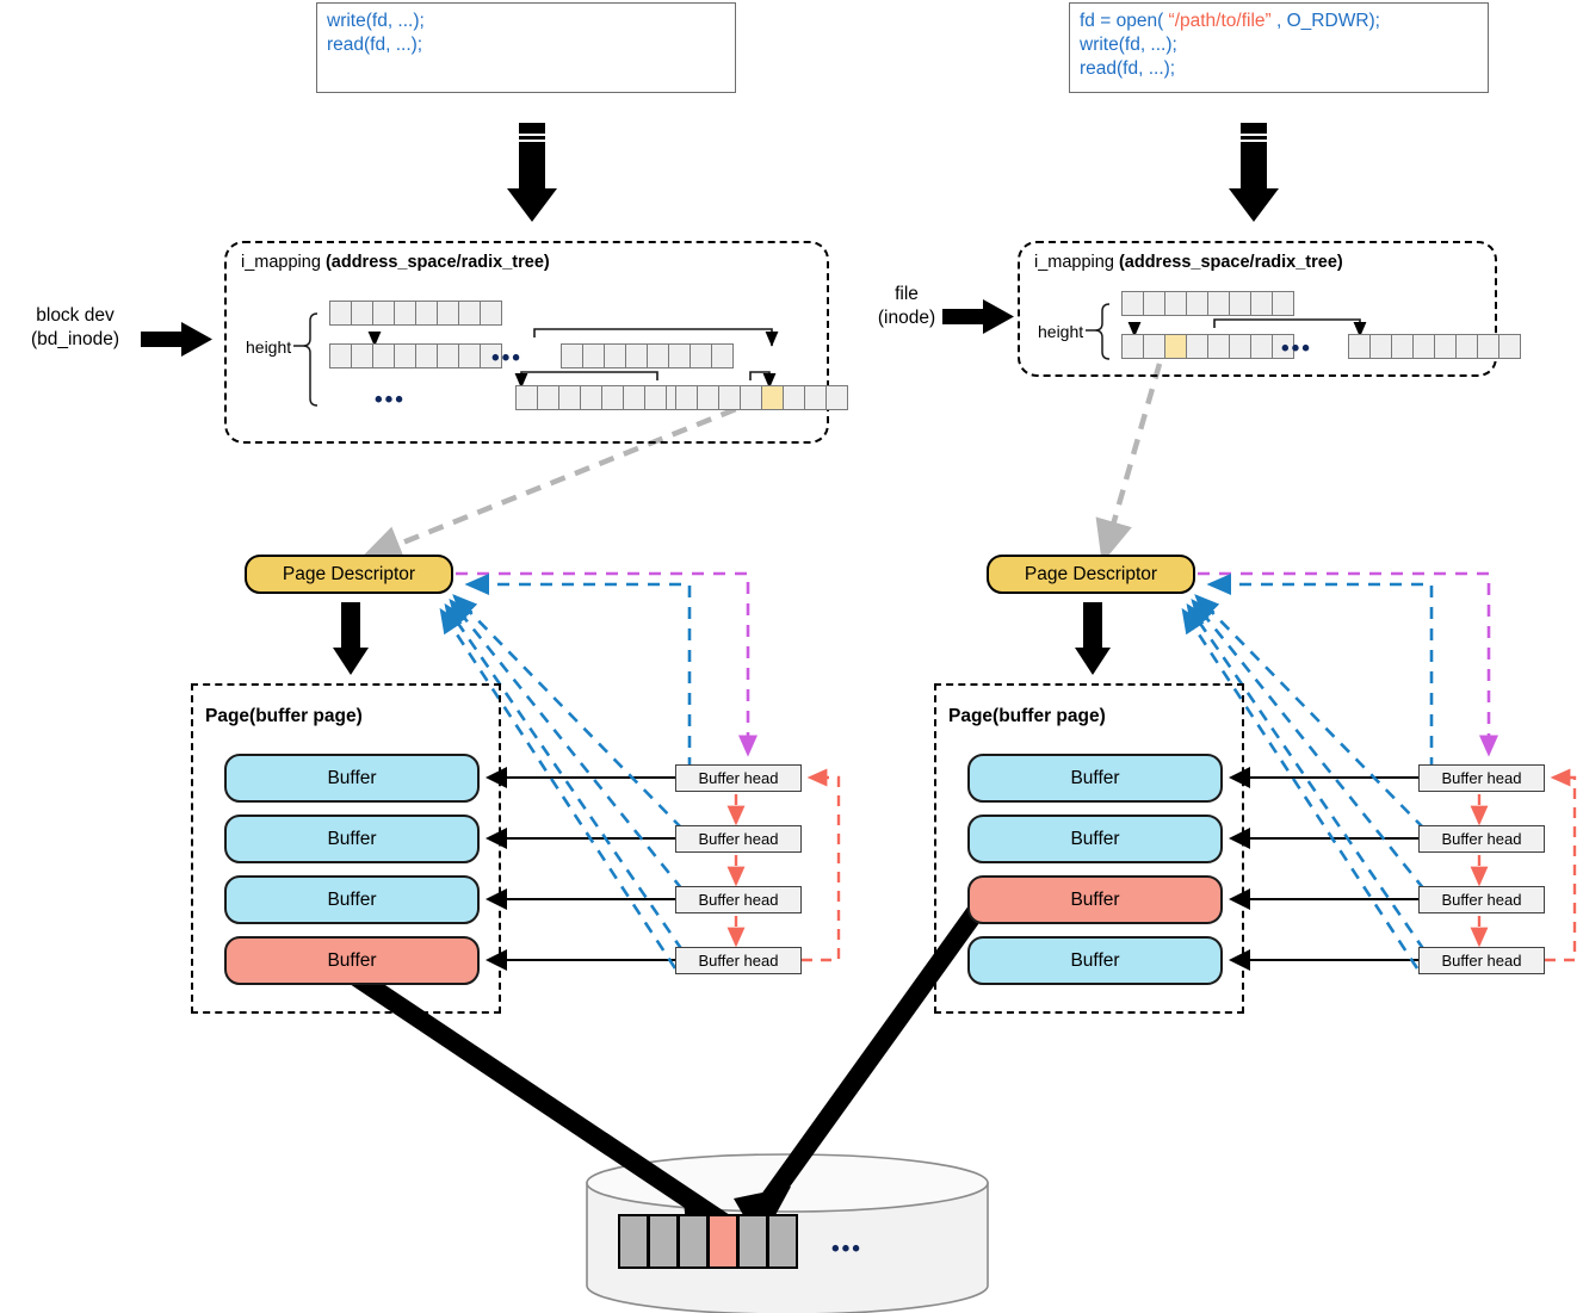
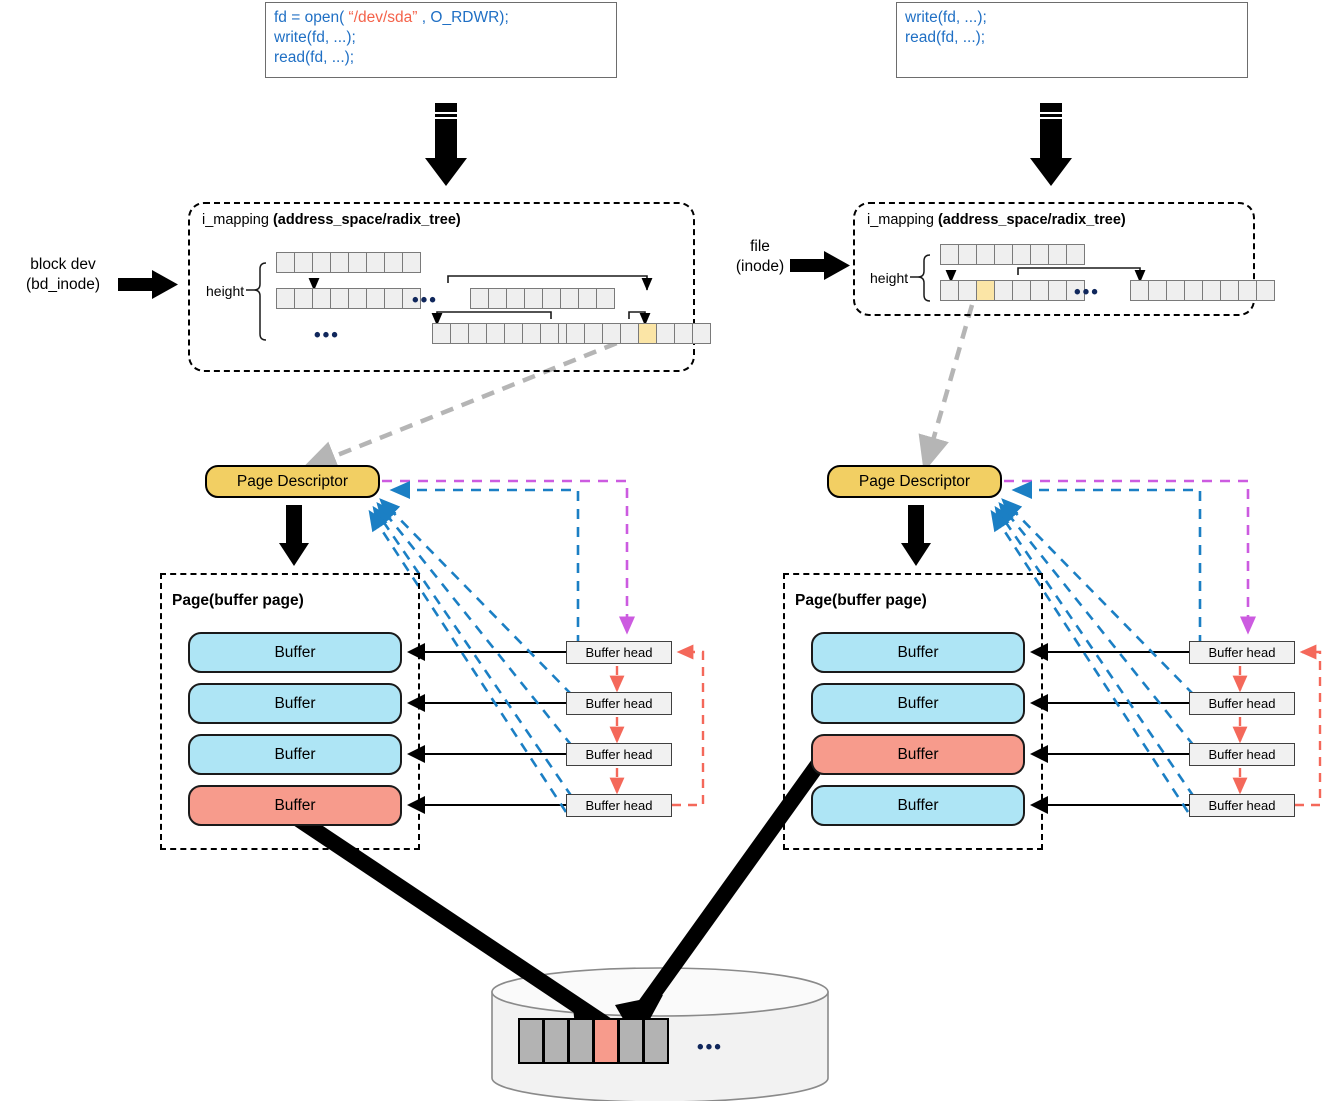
+ fd = open( “/dev/sda” , O_RDWR);
  write(fd, ...);
  read(fd, ...);
- fd = open( “/path/to/file” , O_RDWR);
  write(fd, ...);
  read(fd, ...);
  block dev
  (bd_inode)
  file
  (inode)
  i_mapping (address_space/radix_tree)
  height
  •••
  •••
  i_mapping (address_space/radix_tree)
  height
  •••
  Page Descriptor
  Page Descriptor
  Page(buffer page)
  Buffer
  Buffer
  Buffer
  Buffer
  Buffer head
  Buffer head
  Buffer head
  Buffer head
  Page(buffer page)
  Buffer
  Buffer
  Buffer
  Buffer
  Buffer head
  Buffer head
  Buffer head
  Buffer head
  •••
